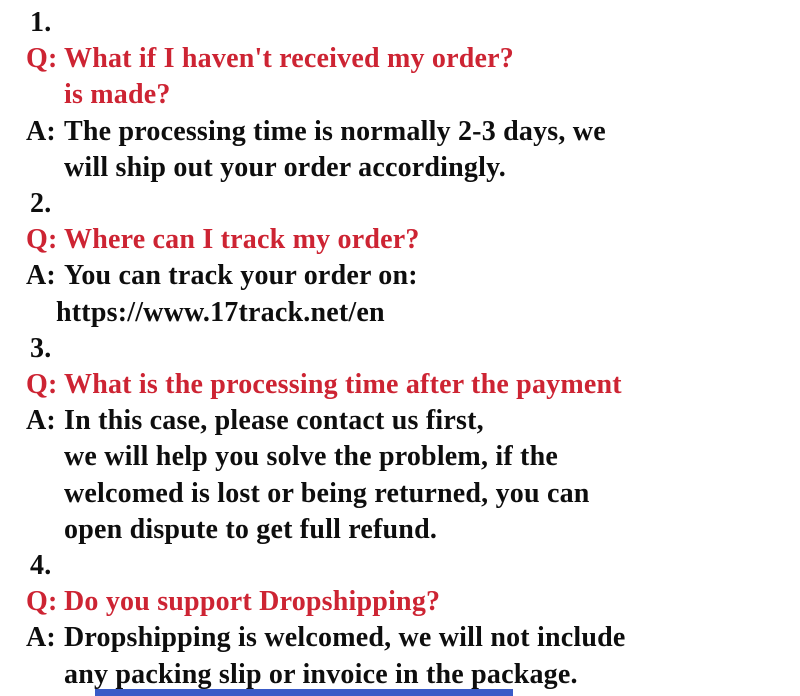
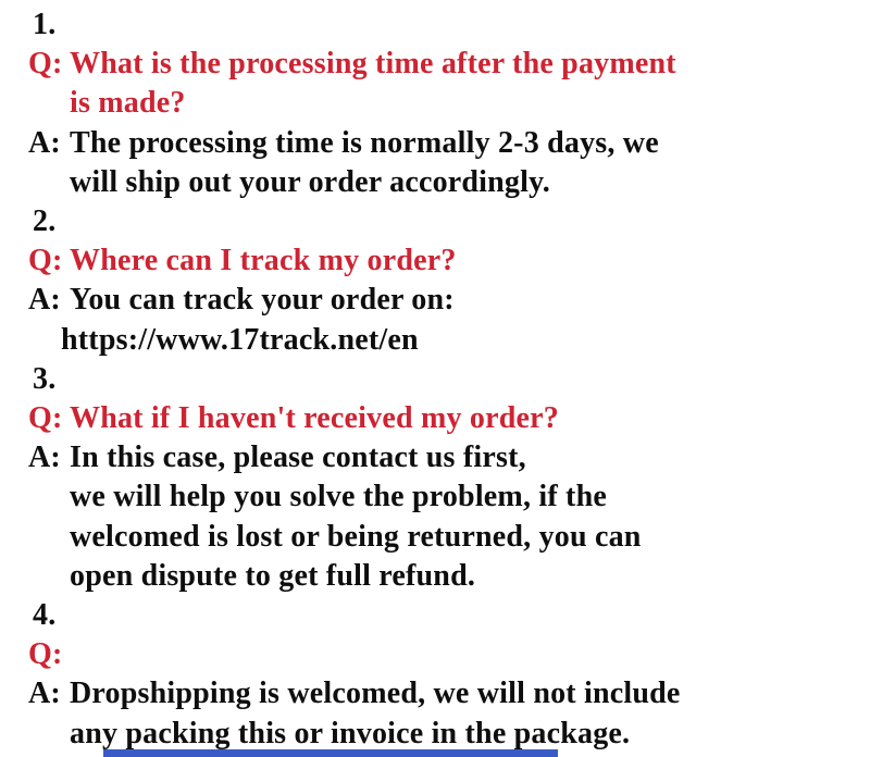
  1.
  Q:
- What if I haven't received my order?
+ What is the processing time after the payment
  is made?
  A:
  The processing time is normally 2-3 days, we
  will ship out your order accordingly.
  2.
  Q:
  Where can I track my order?
  A:
  You can track your order on:
  https://www.17track.net/en
  3.
  Q:
- What is the processing time after the payment
+ What if I haven't received my order?
  A:
  In this case, please contact us first,
  we will help you solve the problem, if the
  welcomed is lost or being returned, you can
  open dispute to get full refund.
  4.
  Q:
- Do you support Dropshipping?
  A:
  Dropshipping is welcomed, we will not include
- any packing slip or invoice in the package.
+ any packing this or invoice in the package.
